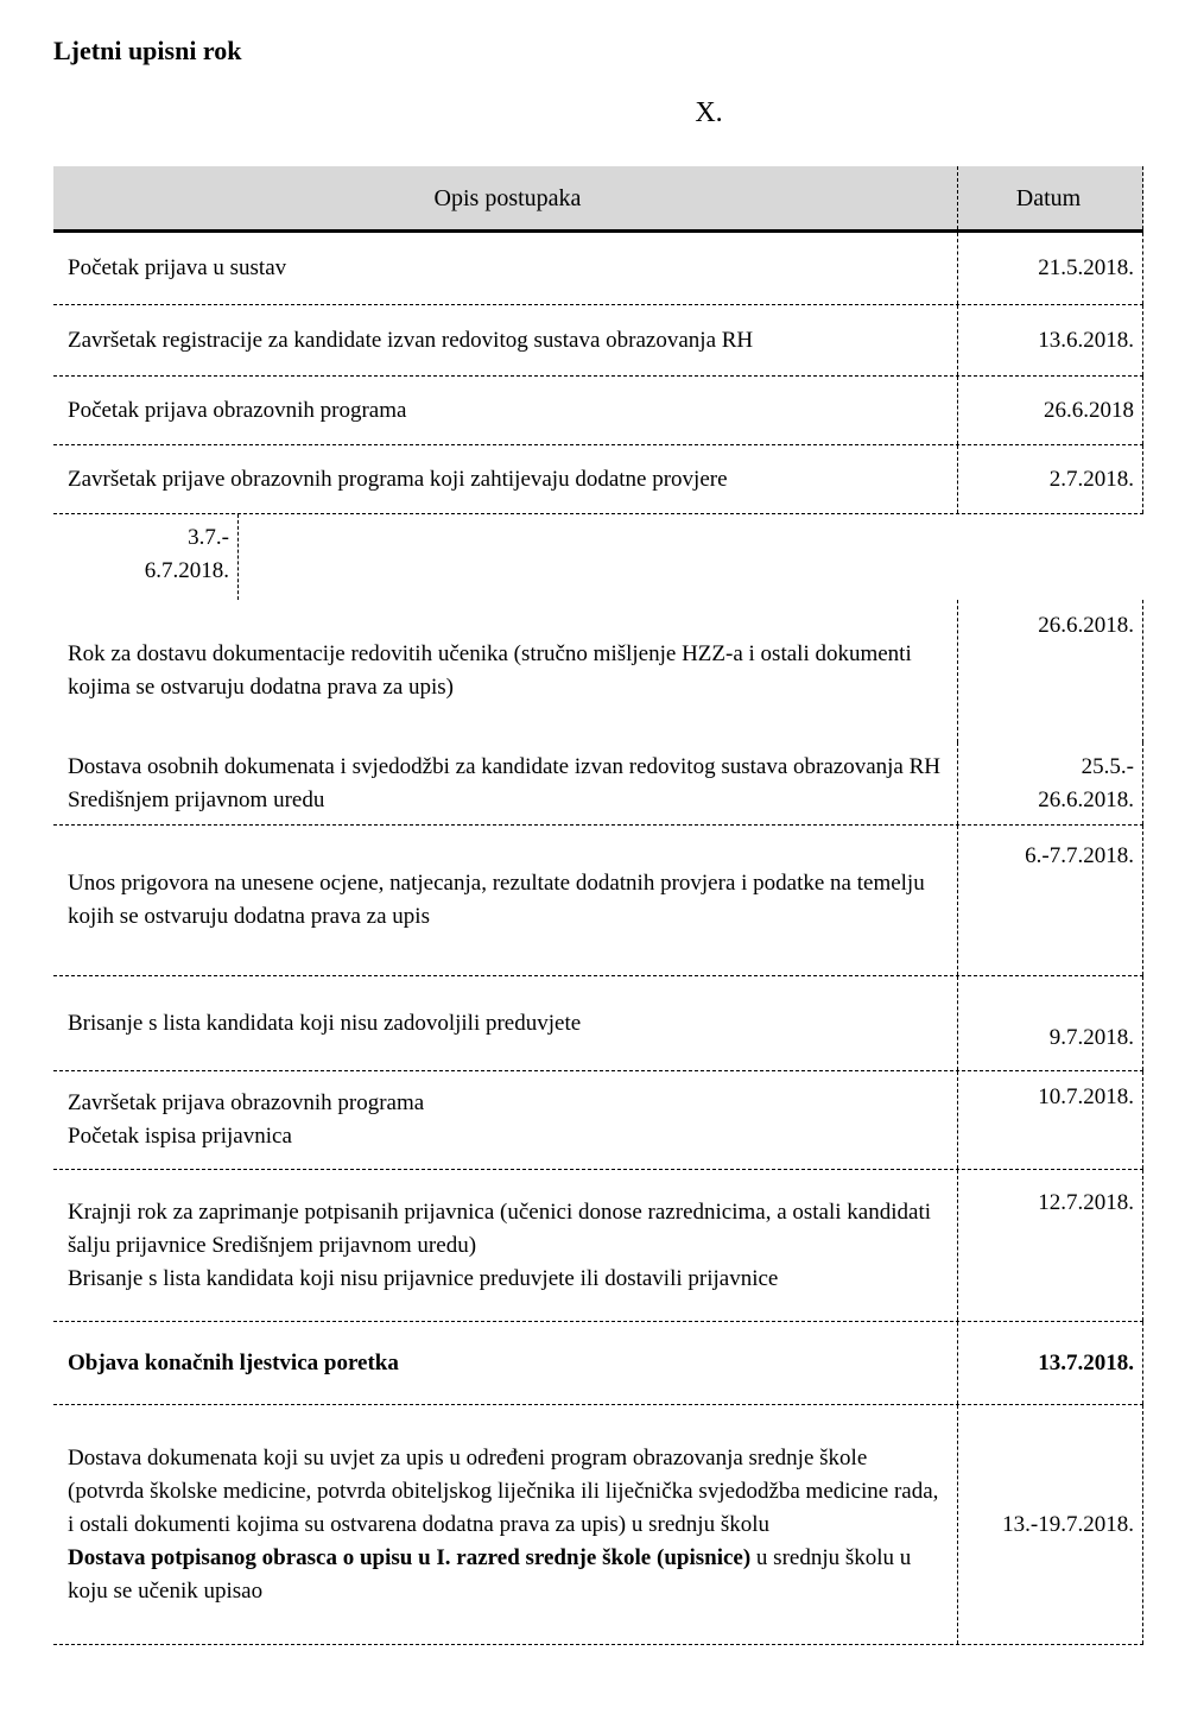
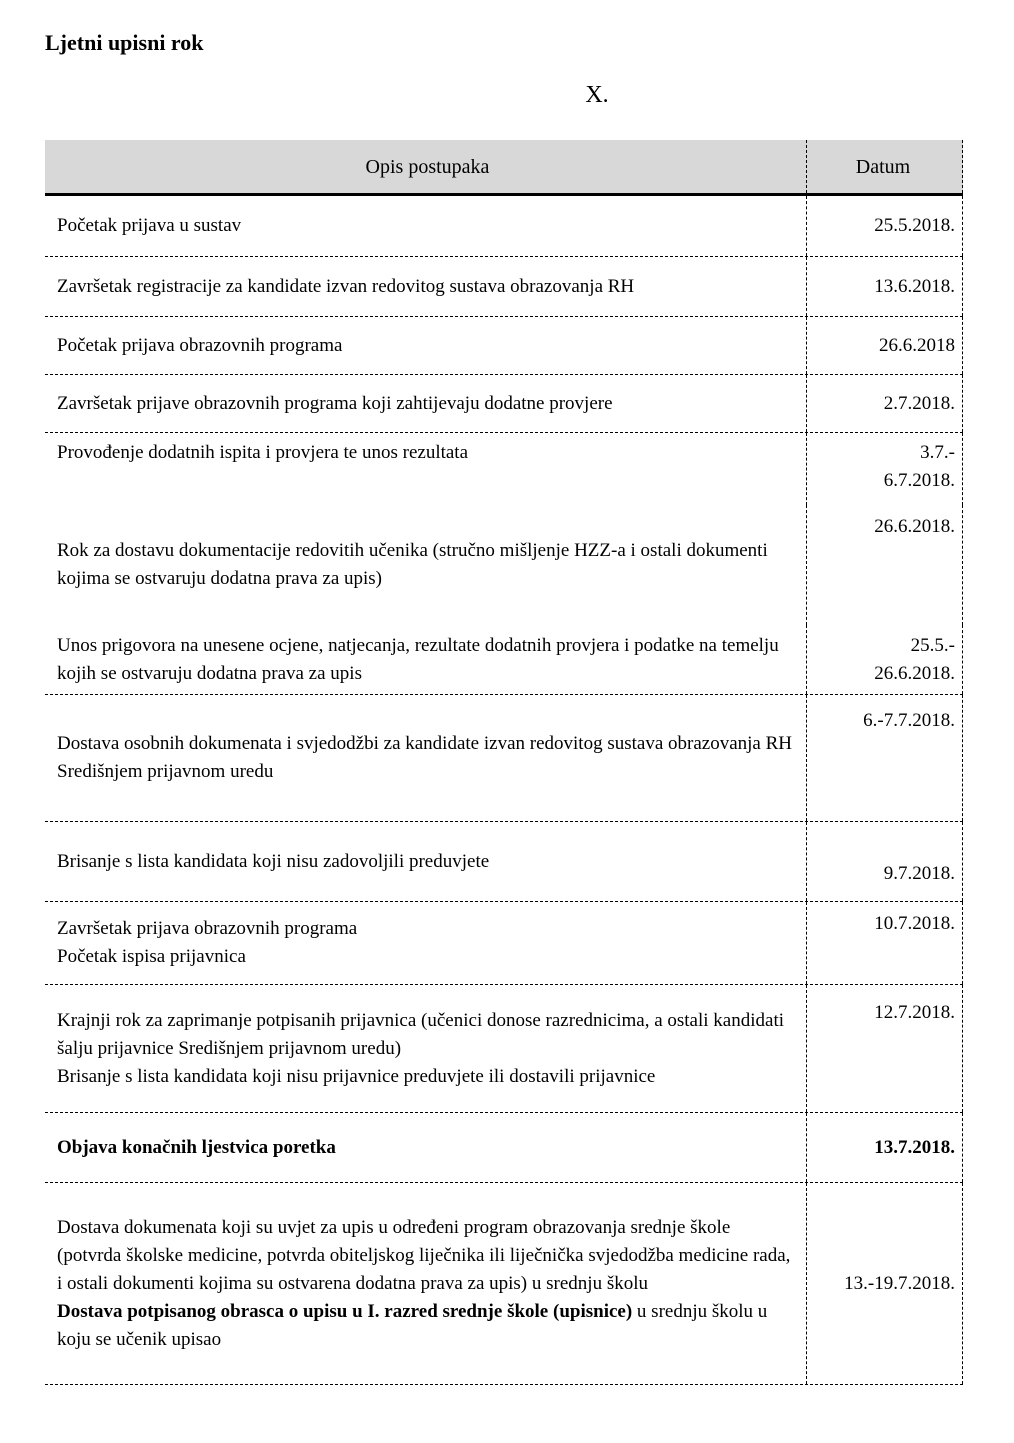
  Ljetni upisni rok
  X.
  Opis postupaka
  Datum
  Početak prijava u sustav
- 21.5.2018.
+ 25.5.2018.
  Završetak registracije za kandidate izvan redovitog sustava obrazovanja RH
  13.6.2018.
  Početak prijava obrazovnih programa
  26.6.2018
  Završetak prijave obrazovnih programa koji zahtijevaju dodatne provjere
  2.7.2018.
+ Provođenje dodatnih ispita i provjera te unos rezultata
  3.7.-
  6.7.2018.
  Rok za dostavu dokumentacije redovitih učenika (stručno mišljenje HZZ-a i ostali dokumenti kojima se ostvaruju dodatna prava za upis)
  26.6.2018.
- Dostava osobnih dokumenata i svjedodžbi za kandidate izvan redovitog sustava obrazovanja RH Središnjem prijavnom uredu
+ Unos prigovora na unesene ocjene, natjecanja, rezultate dodatnih provjera i podatke na temelju kojih se ostvaruju dodatna prava za upis
  25.5.-
  26.6.2018.
- Unos prigovora na unesene ocjene, natjecanja, rezultate dodatnih provjera i podatke na temelju kojih se ostvaruju dodatna prava za upis
+ Dostava osobnih dokumenata i svjedodžbi za kandidate izvan redovitog sustava obrazovanja RH Središnjem prijavnom uredu
  6.-7.7.2018.
  Brisanje s lista kandidata koji nisu zadovoljili preduvjete
  9.7.2018.
  Završetak prijava obrazovnih programa
  Početak ispisa prijavnica
  10.7.2018.
  Krajnji rok za zaprimanje potpisanih prijavnica (učenici donose razrednicima, a ostali kandidati šalju prijavnice Središnjem prijavnom uredu)
  Brisanje s lista kandidata koji nisu prijavnice preduvjete ili dostavili prijavnice
  12.7.2018.
  Objava konačnih ljestvica poretka
  13.7.2018.
  Dostava dokumenata koji su uvjet za upis u određeni program obrazovanja srednje škole (potvrda školske medicine, potvrda obiteljskog liječnika ili liječnička svjedodžba medicine rada, i ostali dokumenti kojima su ostvarena dodatna prava za upis) u srednju školu
  Dostava potpisanog obrasca o upisu u I. razred srednje škole (upisnice) u srednju školu u koju se učenik upisao
  13.-19.7.2018.
